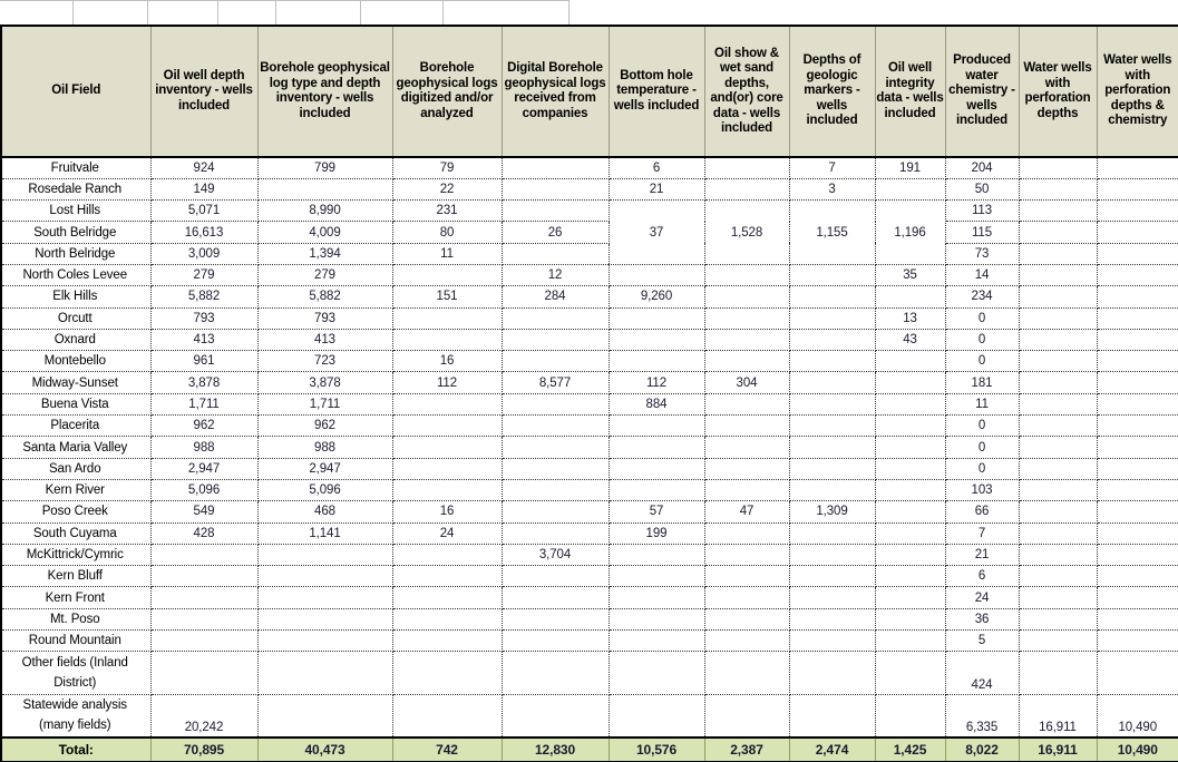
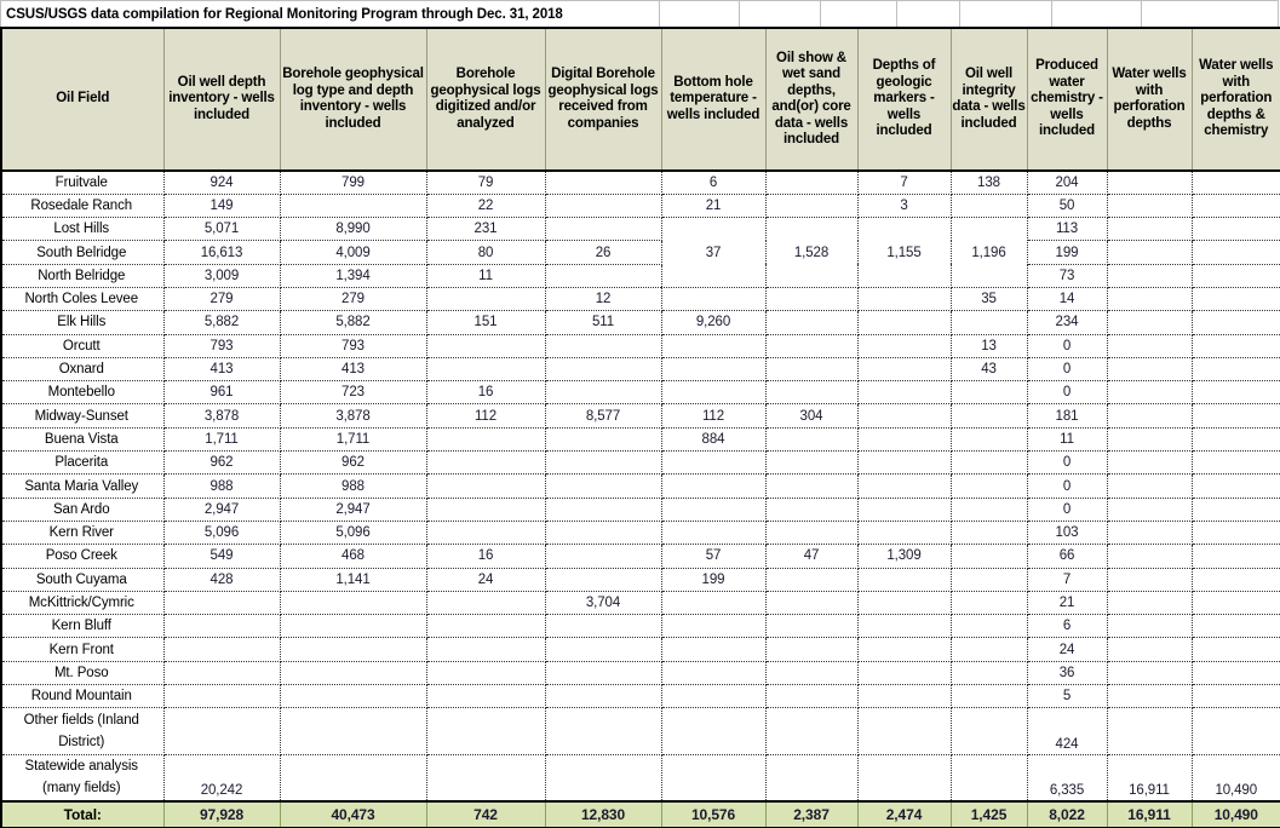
+ CSUS/USGS data compilation for Regional Monitoring Program through Dec. 31, 2018
  Oil Field	Oil well depth inventory - wells included	Borehole geophysical log type and depth inventory - wells included	Borehole geophysical logs digitized and/or analyzed	Digital Borehole geophysical logs received from companies	Bottom hole temperature - wells included	Oil show & wet sand depths, and(or) core data - wells included	Depths of geologic markers - wells included	Oil well integrity data - wells included	Produced water chemistry - wells included	Water wells with perforation depths	Water wells with perforation depths & chemistry
- Fruitvale	924	799	79		6		7	191	204
+ Fruitvale	924	799	79		6		7	138	204
  Rosedale Ranch	149		22		21		3		50
  Lost Hills	5,071	8,990	231		37	1,528	1,155	1,196	113
- South Belridge	16,613	4,009	80	26	115
+ South Belridge	16,613	4,009	80	26	199
  North Belridge	3,009	1,394	11		73
  North Coles Levee	279	279		12				35	14
- Elk Hills	5,882	5,882	151	284	9,260				234
+ Elk Hills	5,882	5,882	151	511	9,260				234
  Orcutt	793	793						13	0
  Oxnard	413	413						43	0
  Montebello	961	723	16						0
  Midway-Sunset	3,878	3,878	112	8,577	112	304			181
  Buena Vista	1,711	1,711			884				11
  Placerita	962	962							0
  Santa Maria Valley	988	988							0
  San Ardo	2,947	2,947							0
  Kern River	5,096	5,096							103
  Poso Creek	549	468	16		57	47	1,309		66
  South Cuyama	428	1,141	24		199				7
  McKittrick/Cymric				3,704					21
  Kern Bluff									6
  Kern Front									24
  Mt. Poso									36
  Round Mountain									5
  Other fields (InlandDistrict)									424
  Statewide analysis(many fields)	20,242								6,335	16,911	10,490
- Total:	70,895	40,473	742	12,830	10,576	2,387	2,474	1,425	8,022	16,911	10,490
+ Total:	97,928	40,473	742	12,830	10,576	2,387	2,474	1,425	8,022	16,911	10,490
